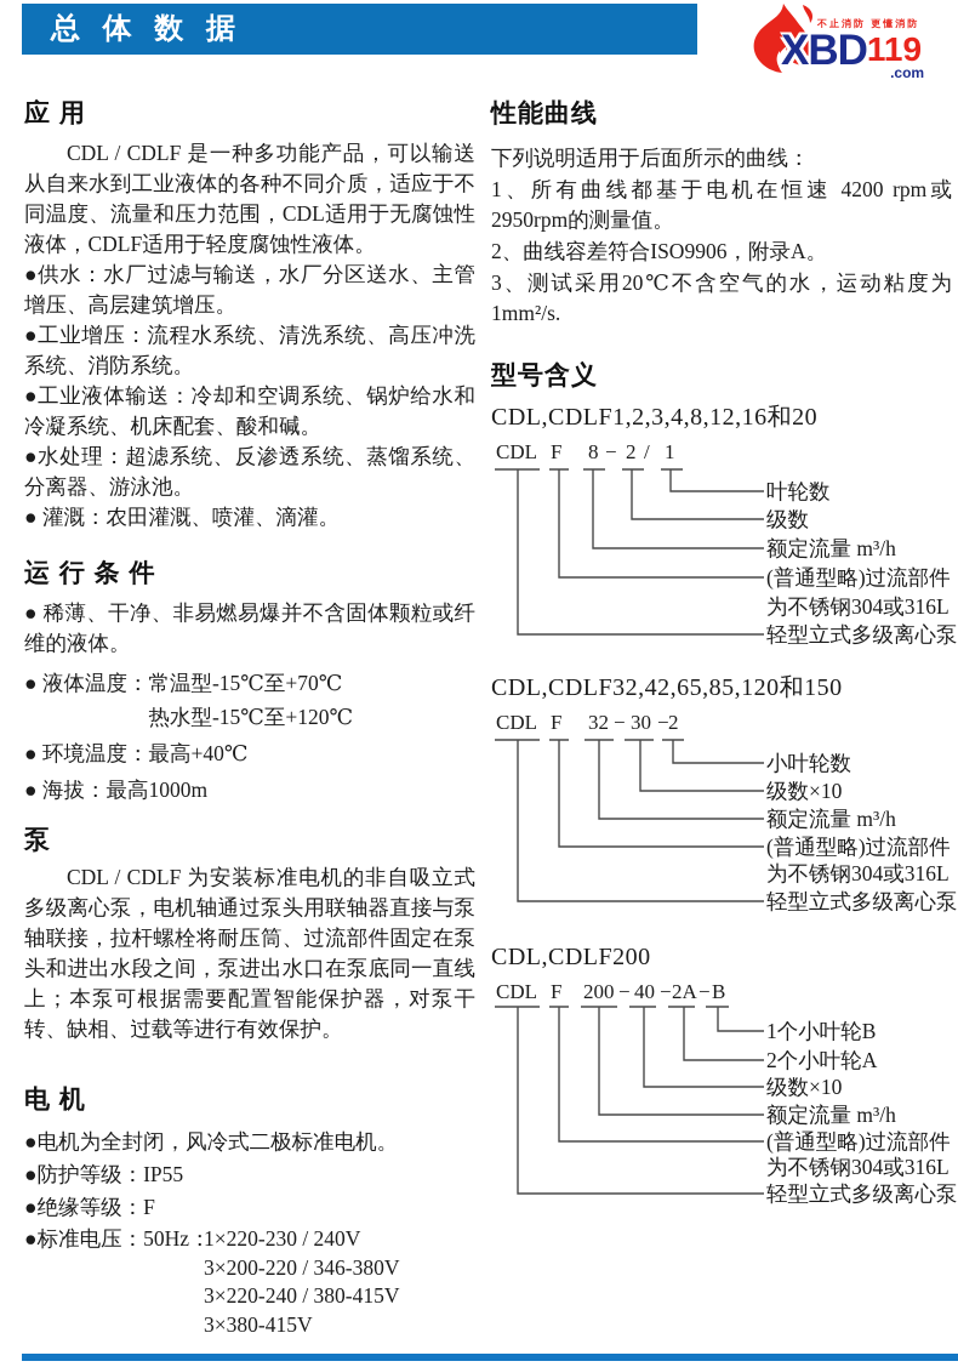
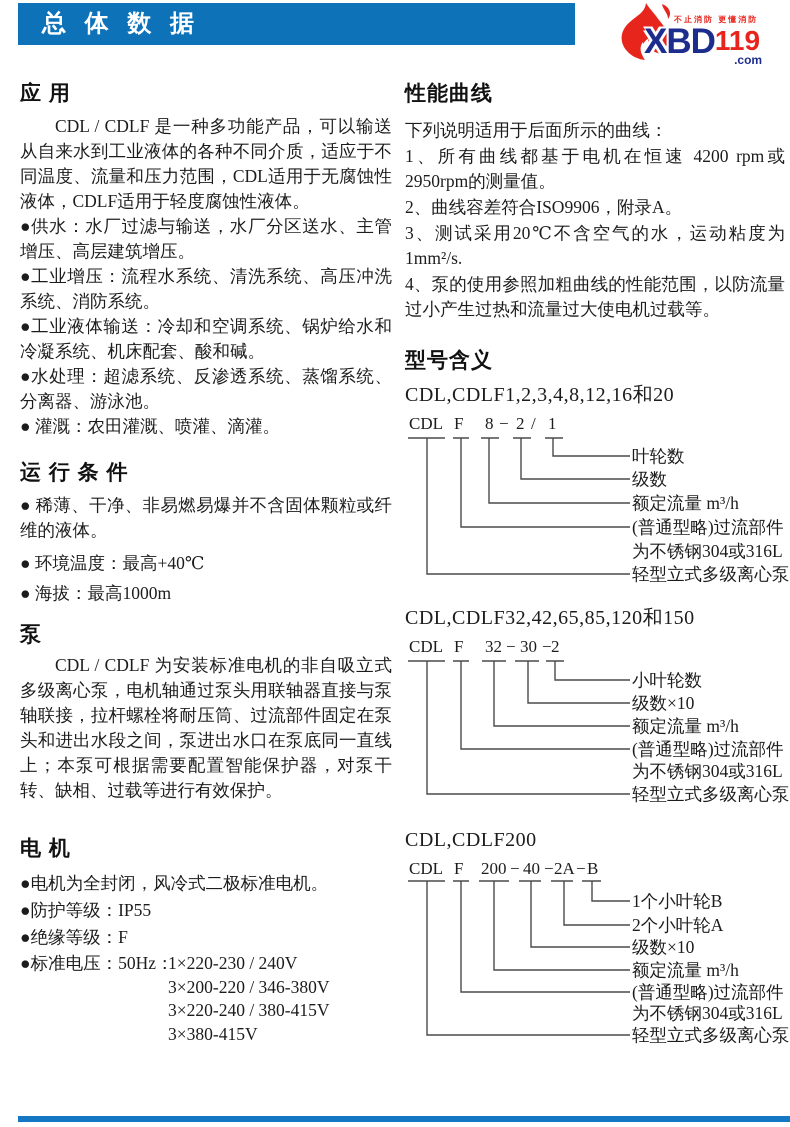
  总 体 数 据
  不止消防 更懂消防
  XBD119
  .com
  应 用
  CDL / CDLF 是一种多功能产品，可以输送从自来水到工业液体的各种不同介质，适应于不同温度、流量和压力范围，CDL适用于无腐蚀性液体，CDLF适用于轻度腐蚀性液体。
  ●供水：水厂过滤与输送，水厂分区送水、主管增压、高层建筑增压。
  ●工业增压：流程水系统、清洗系统、高压冲洗系统、消防系统。
  ●工业液体输送：冷却和空调系统、锅炉给水和冷凝系统、机床配套、酸和碱。
  ●水处理：超滤系统、反渗透系统、蒸馏系统、分离器、游泳池。
  ● 灌溉：农田灌溉、喷灌、滴灌。
  运 行 条 件
  ● 稀薄、干净、非易燃易爆并不含固体颗粒或纤维的液体。
- ● 液体温度：
- 常温型-15℃至+70℃
- 热水型-15℃至+120℃
  ● 环境温度：最高+40℃
  ● 海拔：最高1000m
  泵
  CDL / CDLF 为安装标准电机的非自吸立式多级离心泵，电机轴通过泵头用联轴器直接与泵轴联接，拉杆螺栓将耐压筒、过流部件固定在泵头和进出水段之间，泵进出水口在泵底同一直线上；本泵可根据需要配置智能保护器，对泵干转、缺相、过载等进行有效保护。
  电 机
  ●电机为全封闭，风冷式二极标准电机。
  ●防护等级：IP55
  ●绝缘等级：F
  ●标准电压：50Hz：
  1×220-230 / 240V
  3×200-220 / 346-380V
  3×220-240 / 380-415V
  3×380-415V
  性能曲线
  下列说明适用于后面所示的曲线：
  1、所有曲线都基于电机在恒速 4200 rpm或2950rpm的测量值。
  2、曲线容差符合ISO9906，附录A。
  3、测试采用20℃不含空气的水，运动粘度为1mm²/s.
+ 4、泵的使用参照加粗曲线的性能范围，以防流量过小产生过热和流量过大使电机过载等。
  型号含义
  CDL,CDLF1,2,3,4,8,12,16和20
  CDL
  F
  8
  −
  2
  /
  1
  叶轮数
  级数
  额定流量 m³/h
  (普通型略)过流部件
  为不锈钢304或316L
  轻型立式多级离心泵
  CDL,CDLF32,42,65,85,120和150
  CDL
  F
  32
  −
  30
  −
  2
  小叶轮数
  级数×10
  额定流量 m³/h
  (普通型略)过流部件
  为不锈钢304或316L
  轻型立式多级离心泵
  CDL,CDLF200
  CDL
  F
  200
  −
  40
  −
  2A
  −
  B
  1个小叶轮B
  2个小叶轮A
  级数×10
  额定流量 m³/h
  (普通型略)过流部件
  为不锈钢304或316L
  轻型立式多级离心泵
